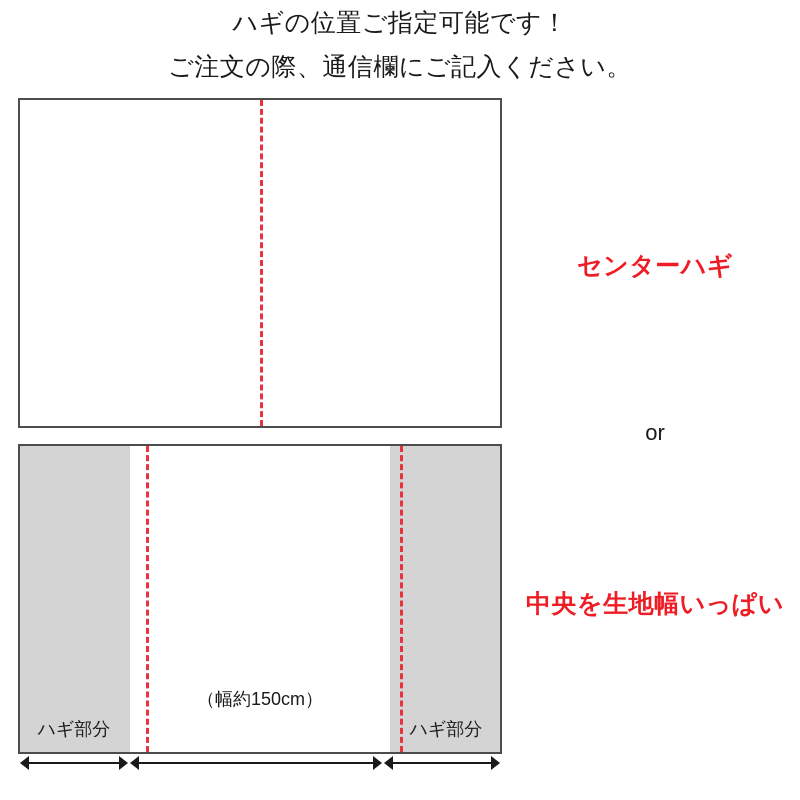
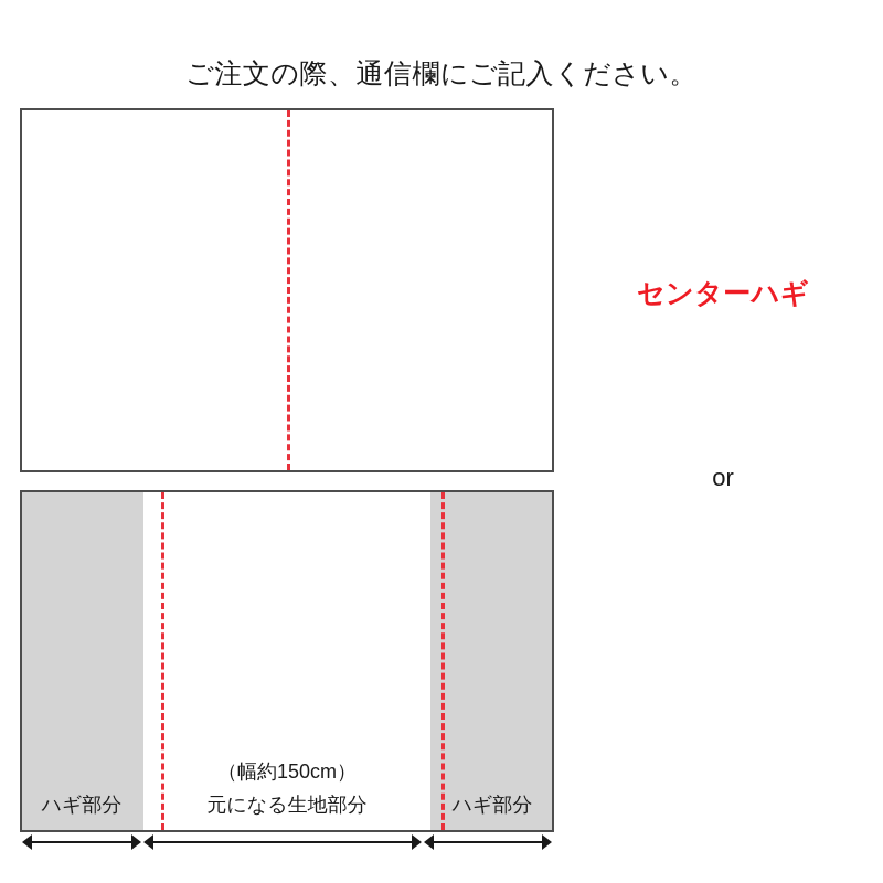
- ハギの位置ご指定可能です！
  ご注文の際、通信欄にご記入ください。
  （幅約150cm）
+ 元になる生地部分
  ハギ部分
  ハギ部分
  センターハギ
  or
- 中央を生地幅いっぱい
